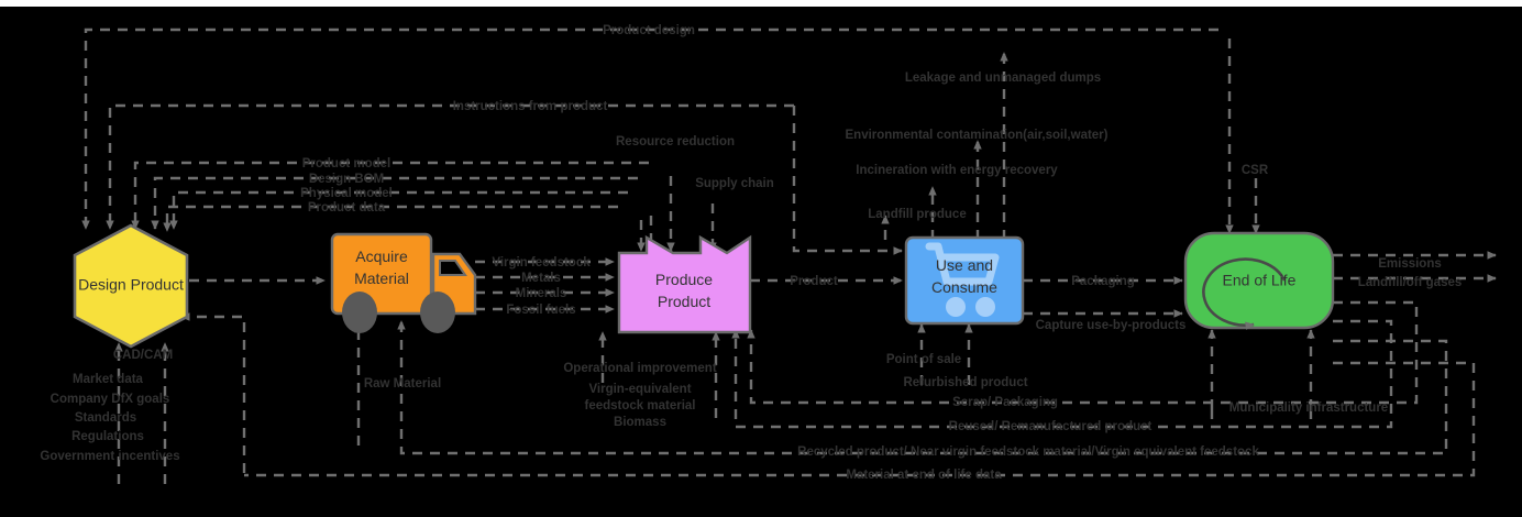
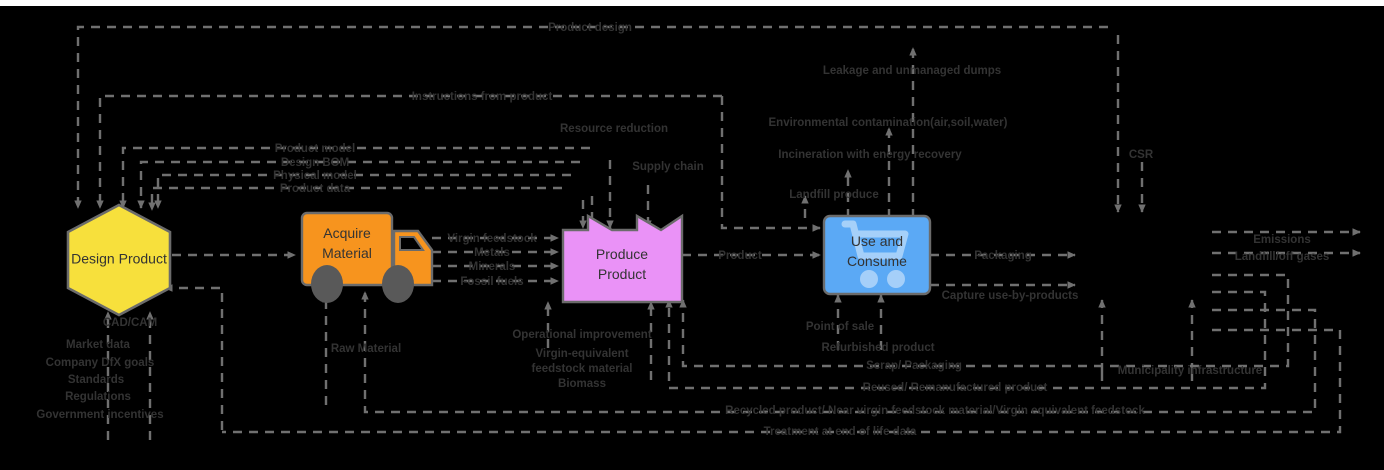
  Design Product
  Acquire
  Material
  Produce
  Product
  Use and
  Consume
- End of Life
  Product design
  Instructions from product
  Product model
  Design BOM
  Physical model
  Product data
  Resource reduction
  Supply chain
  Virgin feedstock
  Metals
  Minerals
  Fossil fuels
  Product
  Packaging
  Capture use-by-products
  Leakage and unmanaged dumps
  Environmental contamination(air,soil,water)
  Incineration with energy recovery
  Landfill produce
  CSR
  Emissions
  Landfill/off gases
  CAD/CAM
  Market data
  Company DfX goals
  Standards
  Regulations
  Government incentives
  Raw Material
  Operational improvement
  Virgin-equivalent
  feedstock material
  Biomass
  Point of sale
  Refurbished product
  Scrap/ Packaging
  Reused/ Remanufactured product
  Municipality infrastructure
  Recycled product/ Near virgin feedstock material/Virgin equivalent feedstock
- Material at end of life data
+ Treatment at end of life data
